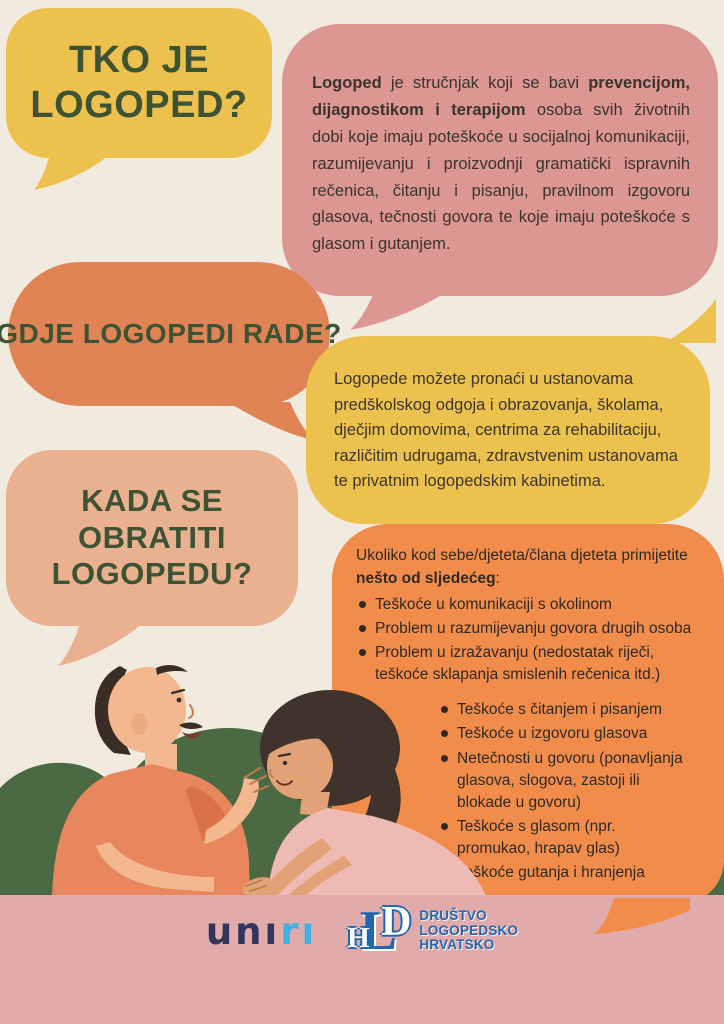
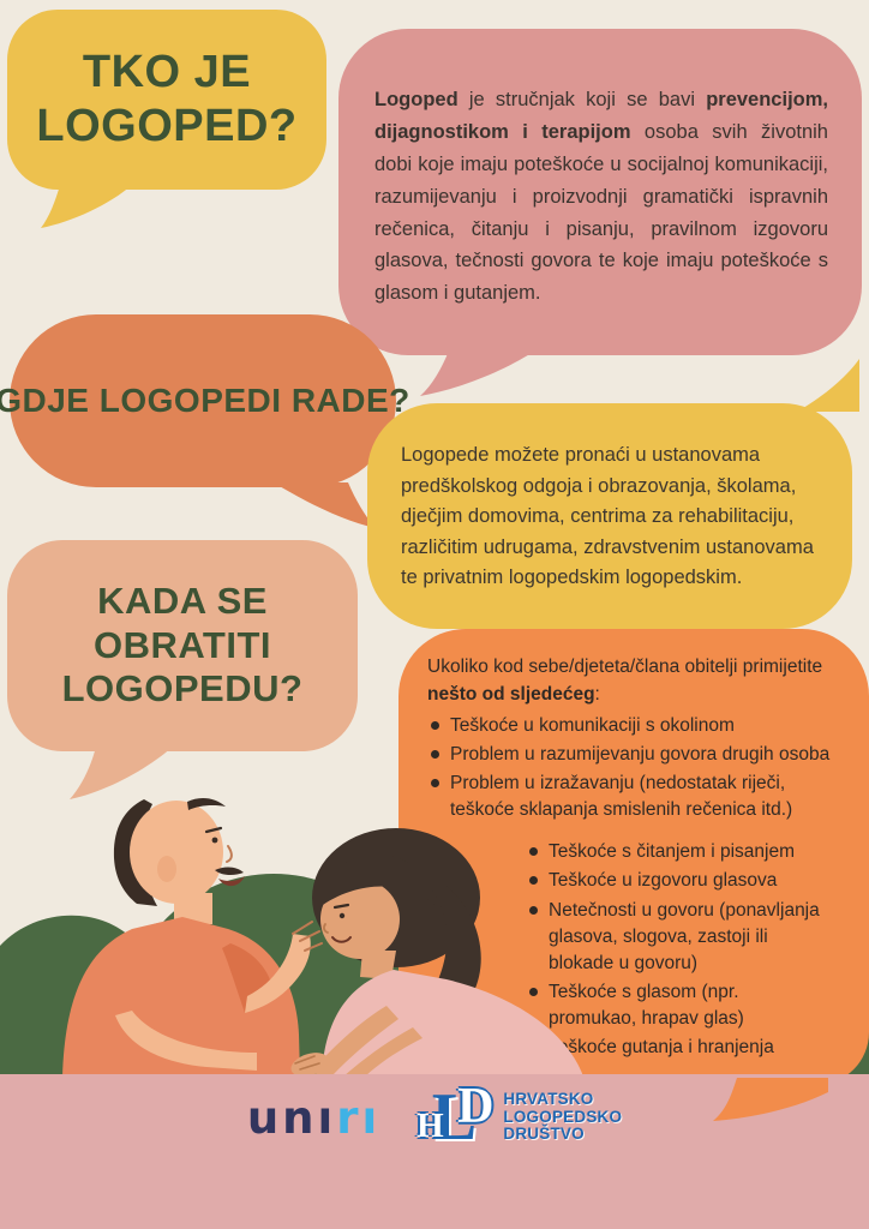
  TKO JE LOGOPED?
  Logoped je stručnjak koji se bavi prevencijom, dijagnostikom i terapijom osoba svih životnih dobi koje imaju poteškoće u socijalnoj komunikaciji, razumijevanju i proizvodnji gramatički ispravnih rečenica, čitanju i pisanju, pravilnom izgovoru glasova, tečnosti govora te koje imaju poteškoće s glasom i gutanjem.
  GDJE LOGOPEDI RADE?
- Logopede možete pronaći u ustanovama predškolskog odgoja i obrazovanja, školama, dječjim domovima, centrima za rehabilitaciju, različitim udrugama, zdravstvenim ustanovama te privatnim logopedskim kabinetima.
+ Logopede možete pronaći u ustanovama predškolskog odgoja i obrazovanja, školama, dječjim domovima, centrima za rehabilitaciju, različitim udrugama, zdravstvenim ustanovama te privatnim logopedskim logopedskim.
  KADA SE OBRATITI LOGOPEDU?
- Ukoliko kod sebe/djeteta/člana djeteta primijetite nešto od sljedećeg:
+ Ukoliko kod sebe/djeteta/člana obitelji primijetite nešto od sljedećeg:
  Teškoće u komunikaciji s okolinom
  Problem u razumijevanju govora drugih osoba
  Problem u izražavanju (nedostatak riječi, teškoće sklapanja smislenih rečenica itd.)
  Teškoće s čitanjem i pisanjem
  Teškoće u izgovoru glasova
  Netečnosti u govoru (ponavljanja glasova, slogova, zastoji ili blokade u govoru)
  Teškoće s glasom (npr. promukao, hrapav glas)
  škoće gutanja i hranjenja
  unırı
  H
  L
  D
- DRUŠTVO
+ HRVATSKO
  LOGOPEDSKO
- HRVATSKO
+ DRUŠTVO
